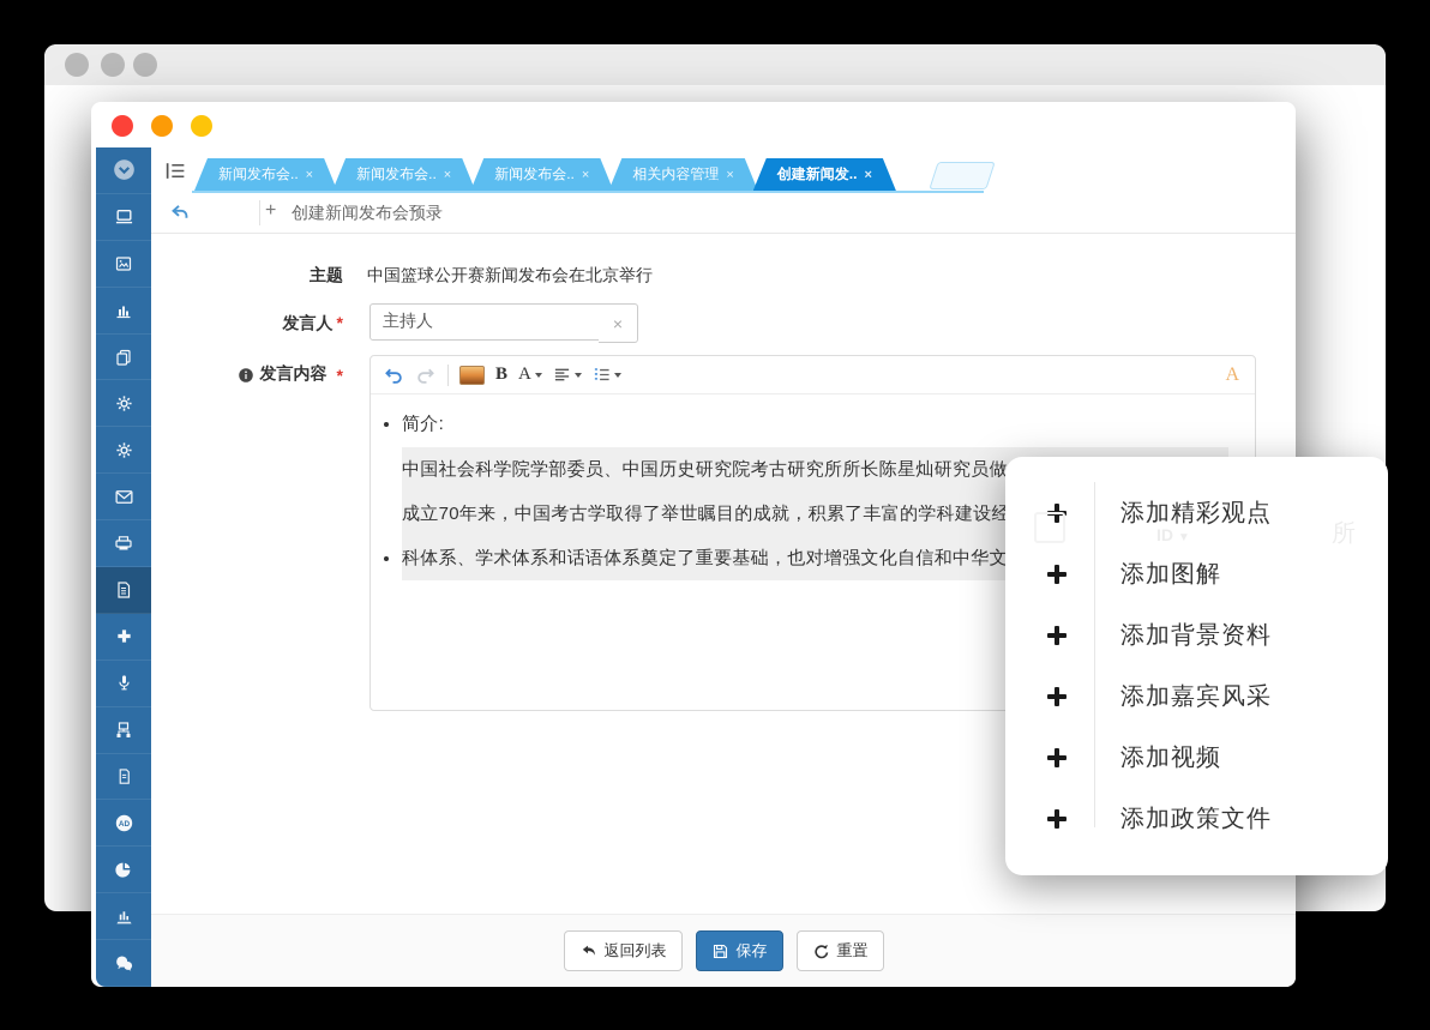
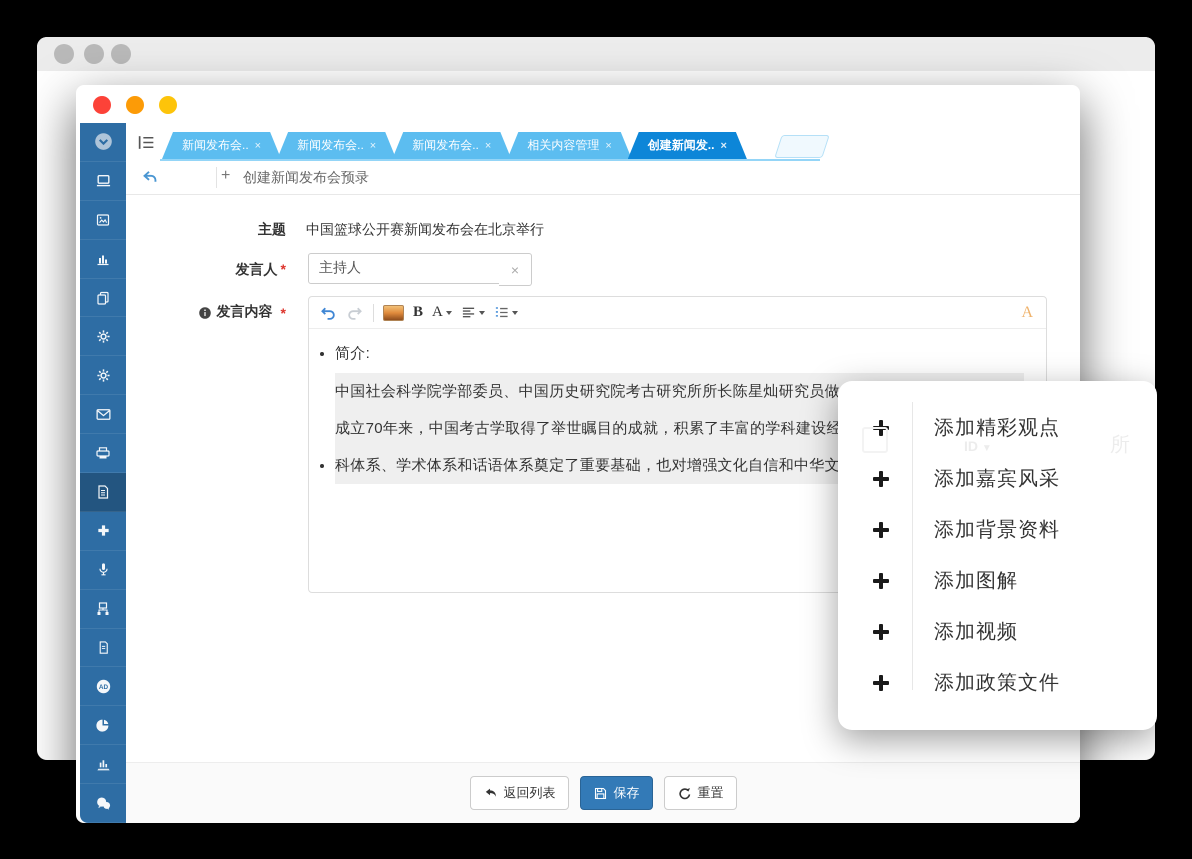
  新闻发布会..
  ×
  新闻发布会..
  ×
  新闻发布会..
  ×
  相关内容管理
  ×
  创建新闻发..
  ×
  +
  创建新闻发布会预录
  主题
  中国篮球公开赛新闻发布会在北京举行
  发言人 *
  主持人
  ×
  发言内容
  *
  B
  A
  A
  简介:
  中国社会科学院学部委员、中国历史研究院考古研究所所长陈星灿研究员做
  成立70年来，中国考古学取得了举世瞩目的成就，积累了丰富的学科建设经
  科体系、学术体系和话语体系奠定了重要基础，也对增强文化自信和中华文
  返回列表
  保存
  重置
  添加精彩观点
- 添加图解
+ 添加嘉宾风采
  添加背景资料
- 添加嘉宾风采
+ 添加图解
  添加视频
  添加政策文件
